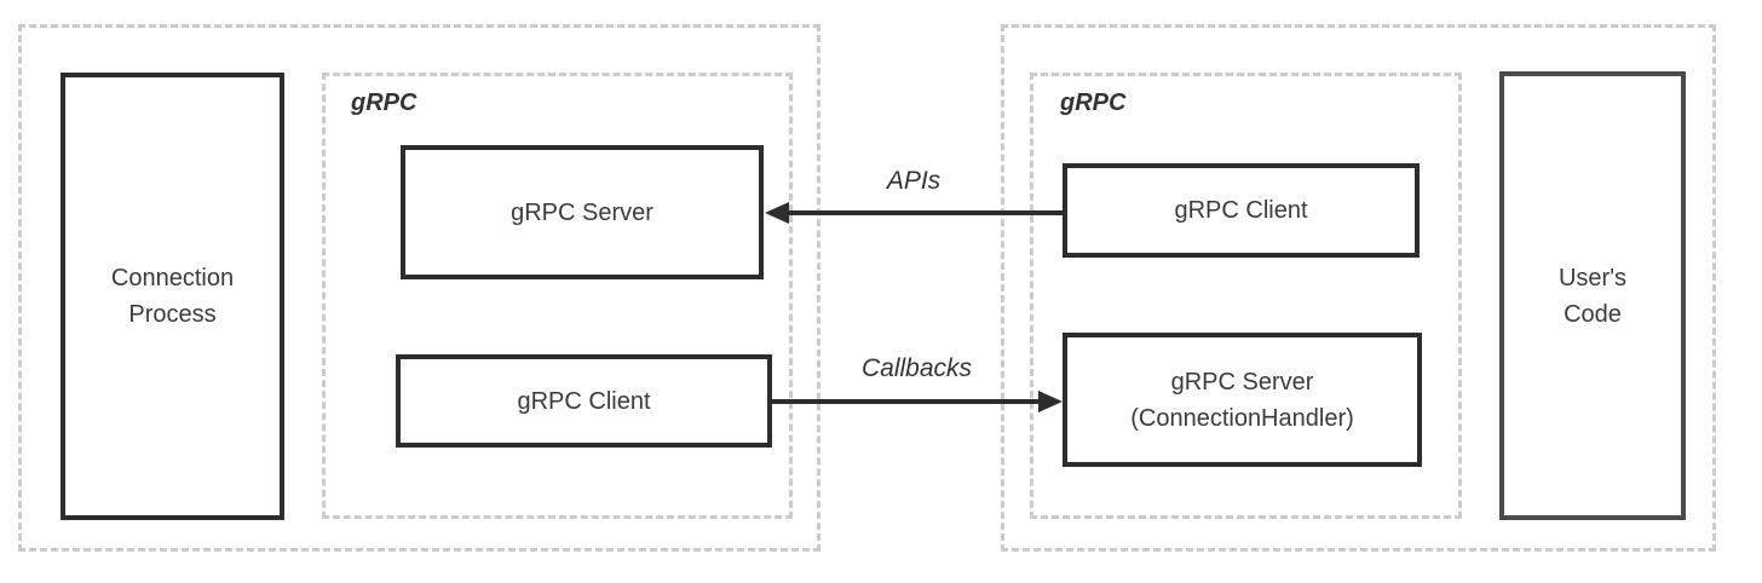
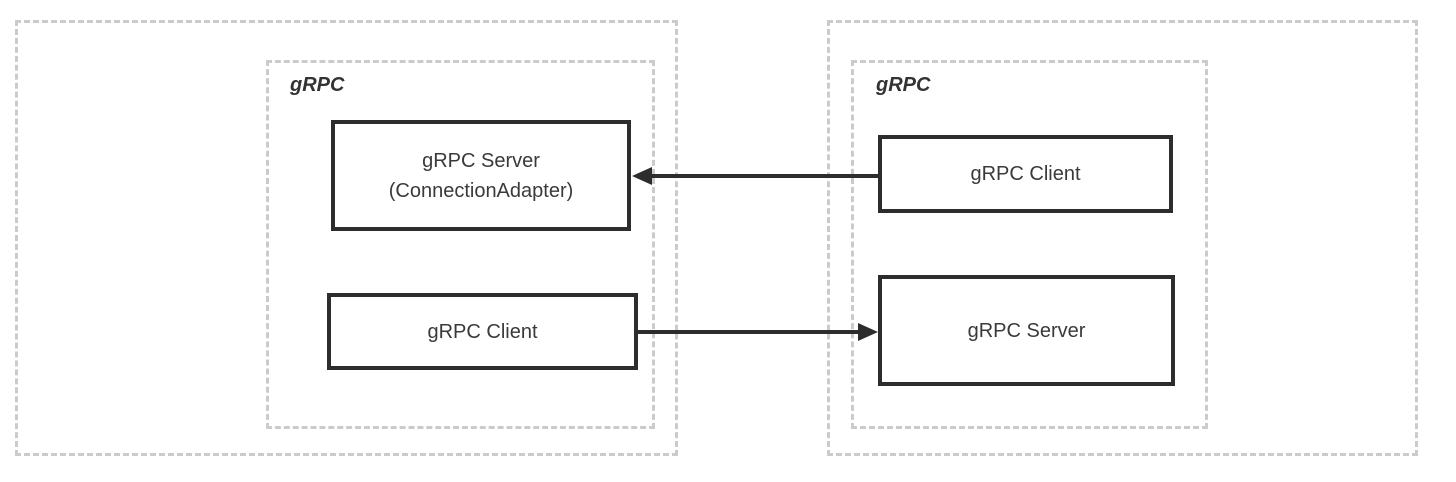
- Connection
- Process
  gRPC
  gRPC Server
+ (ConnectionAdapter)
  gRPC Client
  gRPC
  gRPC Client
  gRPC Server
- (ConnectionHandler)
- User's
- Code
- APIs
- Callbacks
